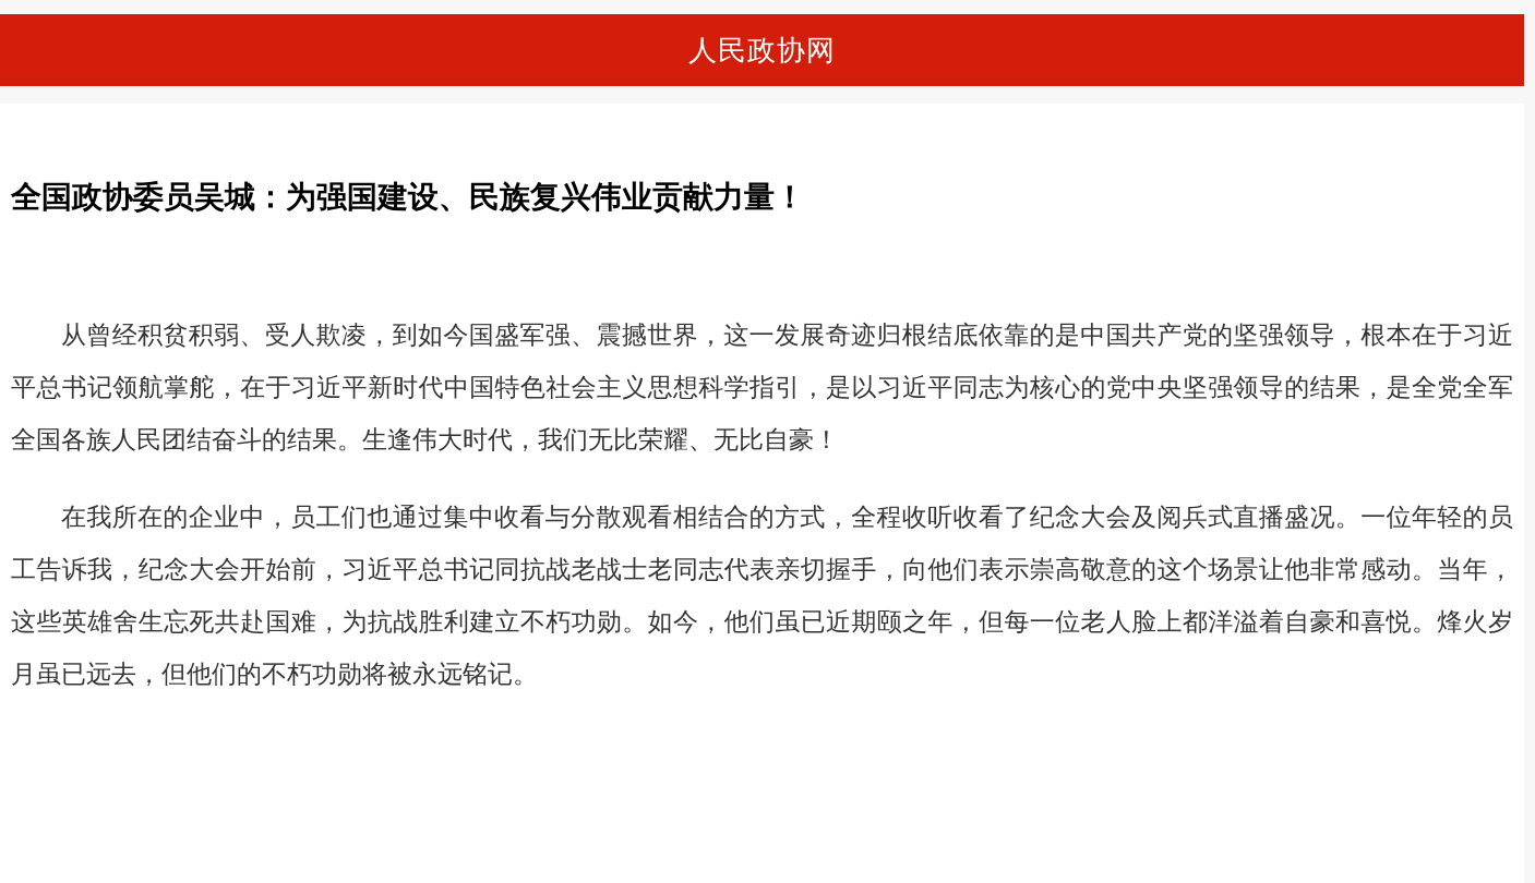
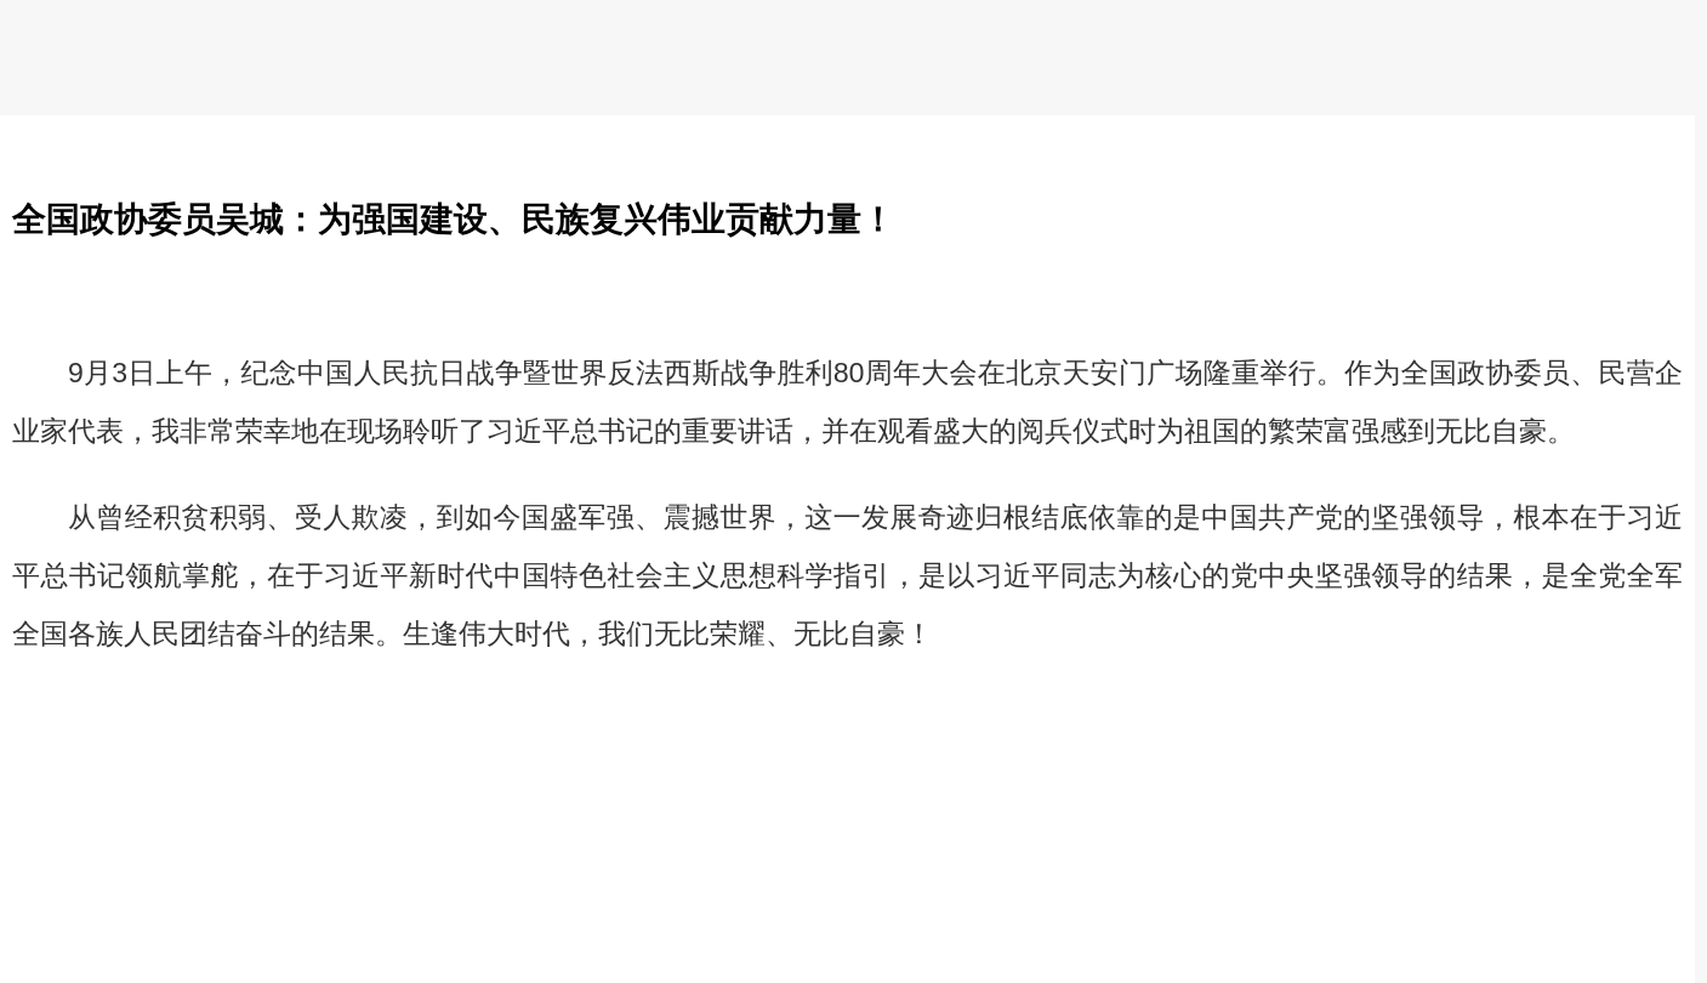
- 人民政协网
  全国政协委员吴城：为强国建设、民族复兴伟业贡献力量！
+ 9月3日上午，纪念中国人民抗日战争暨世界反法西斯战争胜利80周年大会在北京天安门广场隆重举行。作为全国政协委员、民营企业家代表，我非常荣幸地在现场聆听了习近平总书记的重要讲话，并在观看盛大的阅兵仪式时为祖国的繁荣富强感到无比自豪。
  从曾经积贫积弱、受人欺凌，到如今国盛军强、震撼世界，这一发展奇迹归根结底依靠的是中国共产党的坚强领导，根本在于习近平总书记领航掌舵，在于习近平新时代中国特色社会主义思想科学指引，是以习近平同志为核心的党中央坚强领导的结果，是全党全军全国各族人民团结奋斗的结果。生逢伟大时代，我们无比荣耀、无比自豪！
- 在我所在的企业中，员工们也通过集中收看与分散观看相结合的方式，全程收听收看了纪念大会及阅兵式直播盛况。一位年轻的员工告诉我，纪念大会开始前，习近平总书记同抗战老战士老同志代表亲切握手，向他们表示崇高敬意的这个场景让他非常感动。当年，这些英雄舍生忘死共赴国难，为抗战胜利建立不朽功勋。如今，他们虽已近期颐之年，但每一位老人脸上都洋溢着自豪和喜悦。烽火岁月虽已远去，但他们的不朽功勋将被永远铭记。
